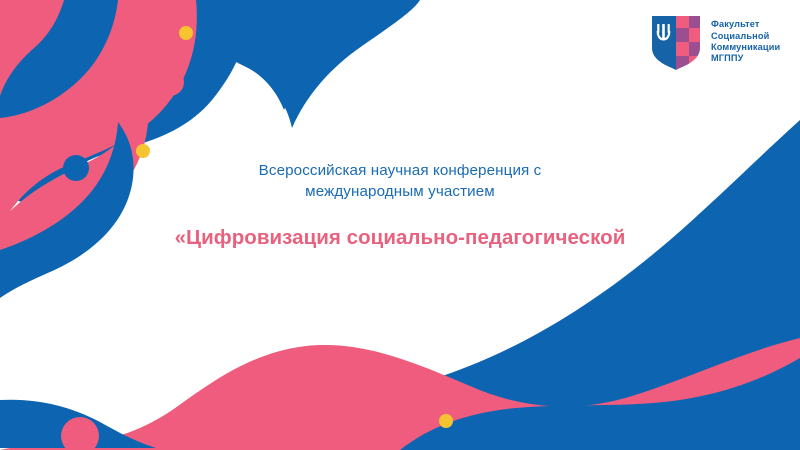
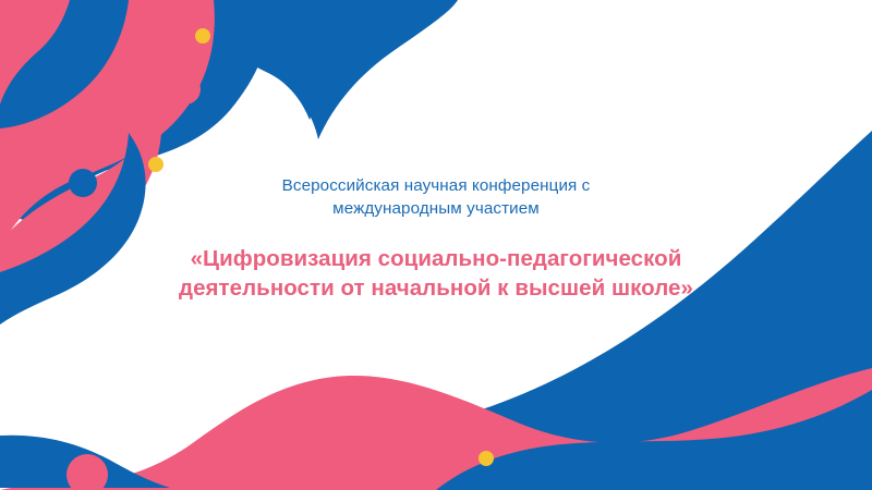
- Факультет
- Социальной
- Коммуникации
- МГППУ
  Всероссийская научная конференция с
  международным участием
  «Цифровизация социально-педагогической
+ деятельности от начальной к высшей школе»
